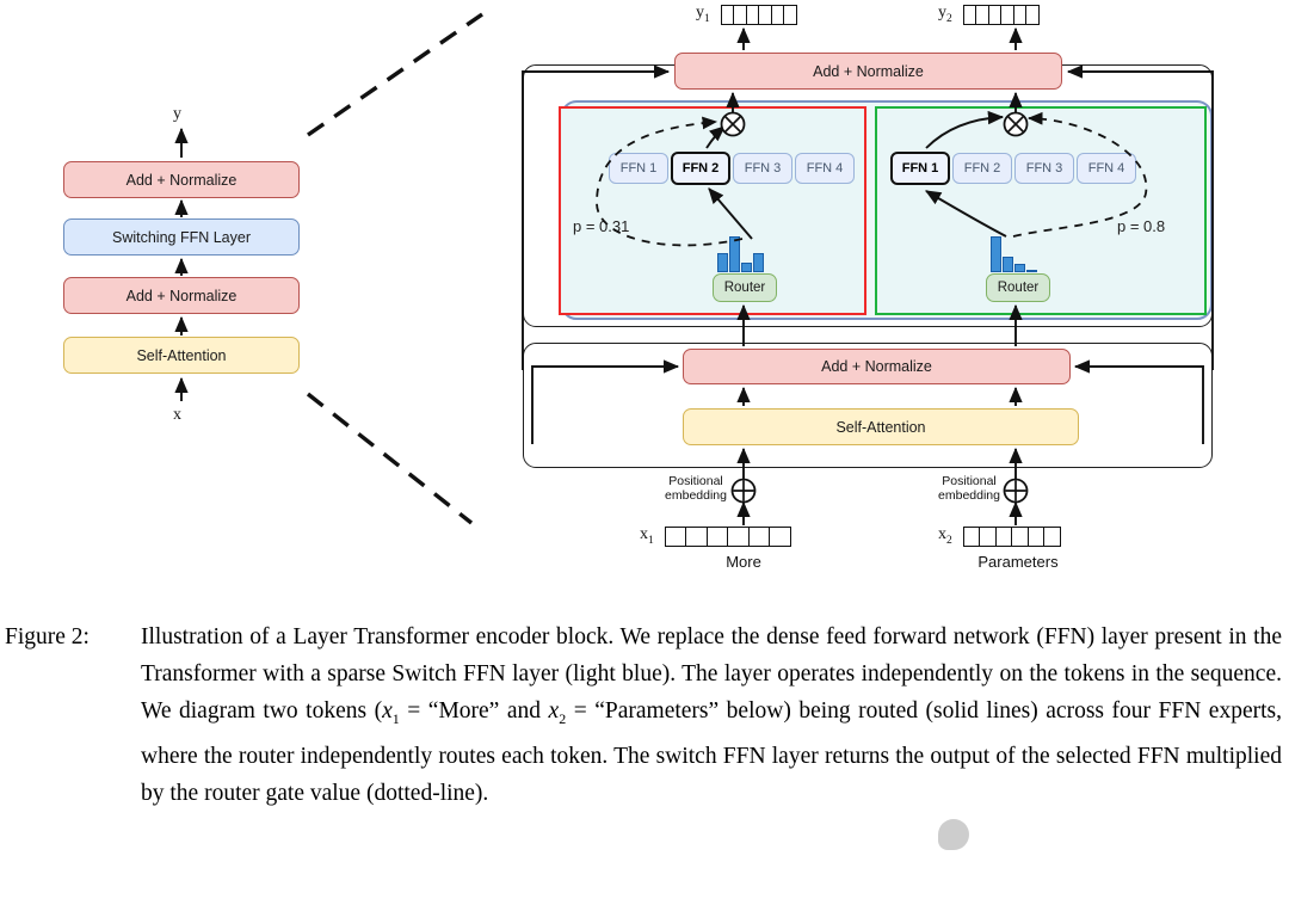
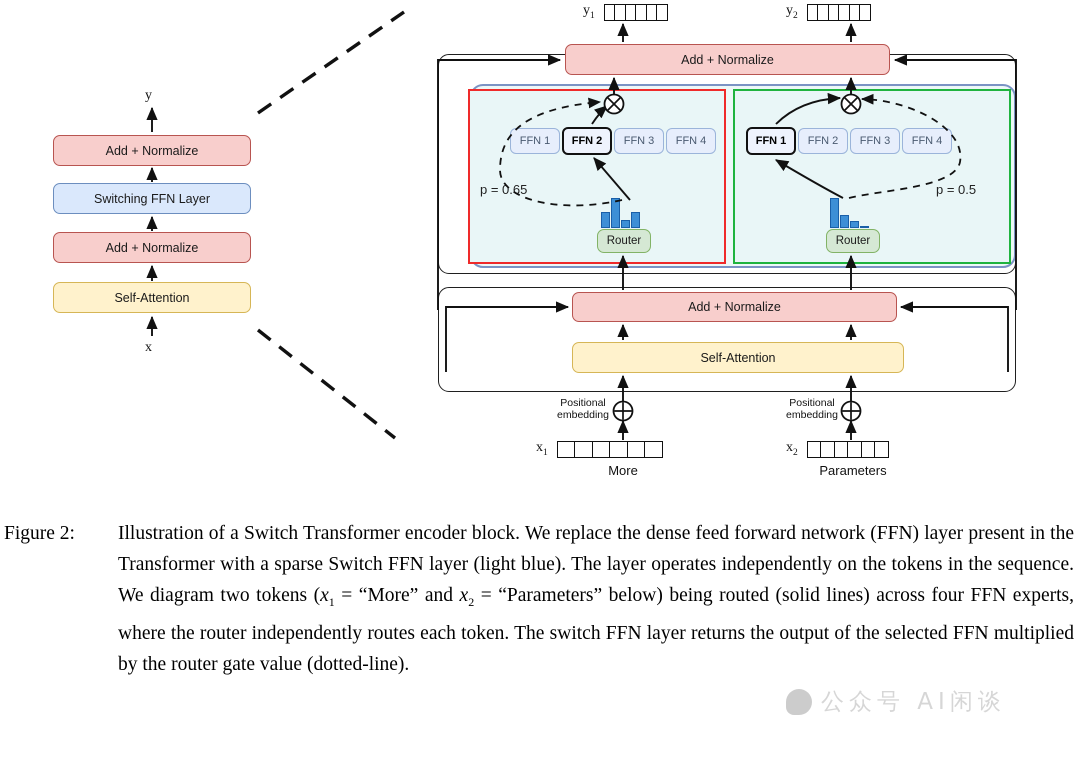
  y
  Add + Normalize
  Switching FFN Layer
  Add + Normalize
  Self-Attention
  x
  Add + Normalize
  Add + Normalize
  Self-Attention
  FFN 1
  FFN 2
  FFN 3
  FFN 4
- p = 0.31
+ p = 0.65
  Router
  FFN 1
  FFN 2
  FFN 3
  FFN 4
- p = 0.8
+ p = 0.5
  Router
  y1
  y2
  Positional
  embedding
  Positional
  embedding
  x1
  More
  x2
  Parameters
  Figure 2:
- Illustration of a Layer Transformer encoder block. We replace the dense feed forward network (FFN) layer present in the Transformer with a sparse Switch FFN layer (light blue). The layer operates independently on the tokens in the sequence. We diagram two tokens (x1 = “More” and x2 = “Parameters” below) being routed (solid lines) across four FFN experts, where the router independently routes each token. The switch FFN layer returns the output of the selected FFN multiplied by the router gate value (dotted-line).
+ Illustration of a Switch Transformer encoder block. We replace the dense feed forward network (FFN) layer present in the Transformer with a sparse Switch FFN layer (light blue). The layer operates independently on the tokens in the sequence. We diagram two tokens (x1 = “More” and x2 = “Parameters” below) being routed (solid lines) across four FFN experts, where the router independently routes each token. The switch FFN layer returns the output of the selected FFN multiplied by the router gate value (dotted-line).
+ 公众号 AI闲谈
